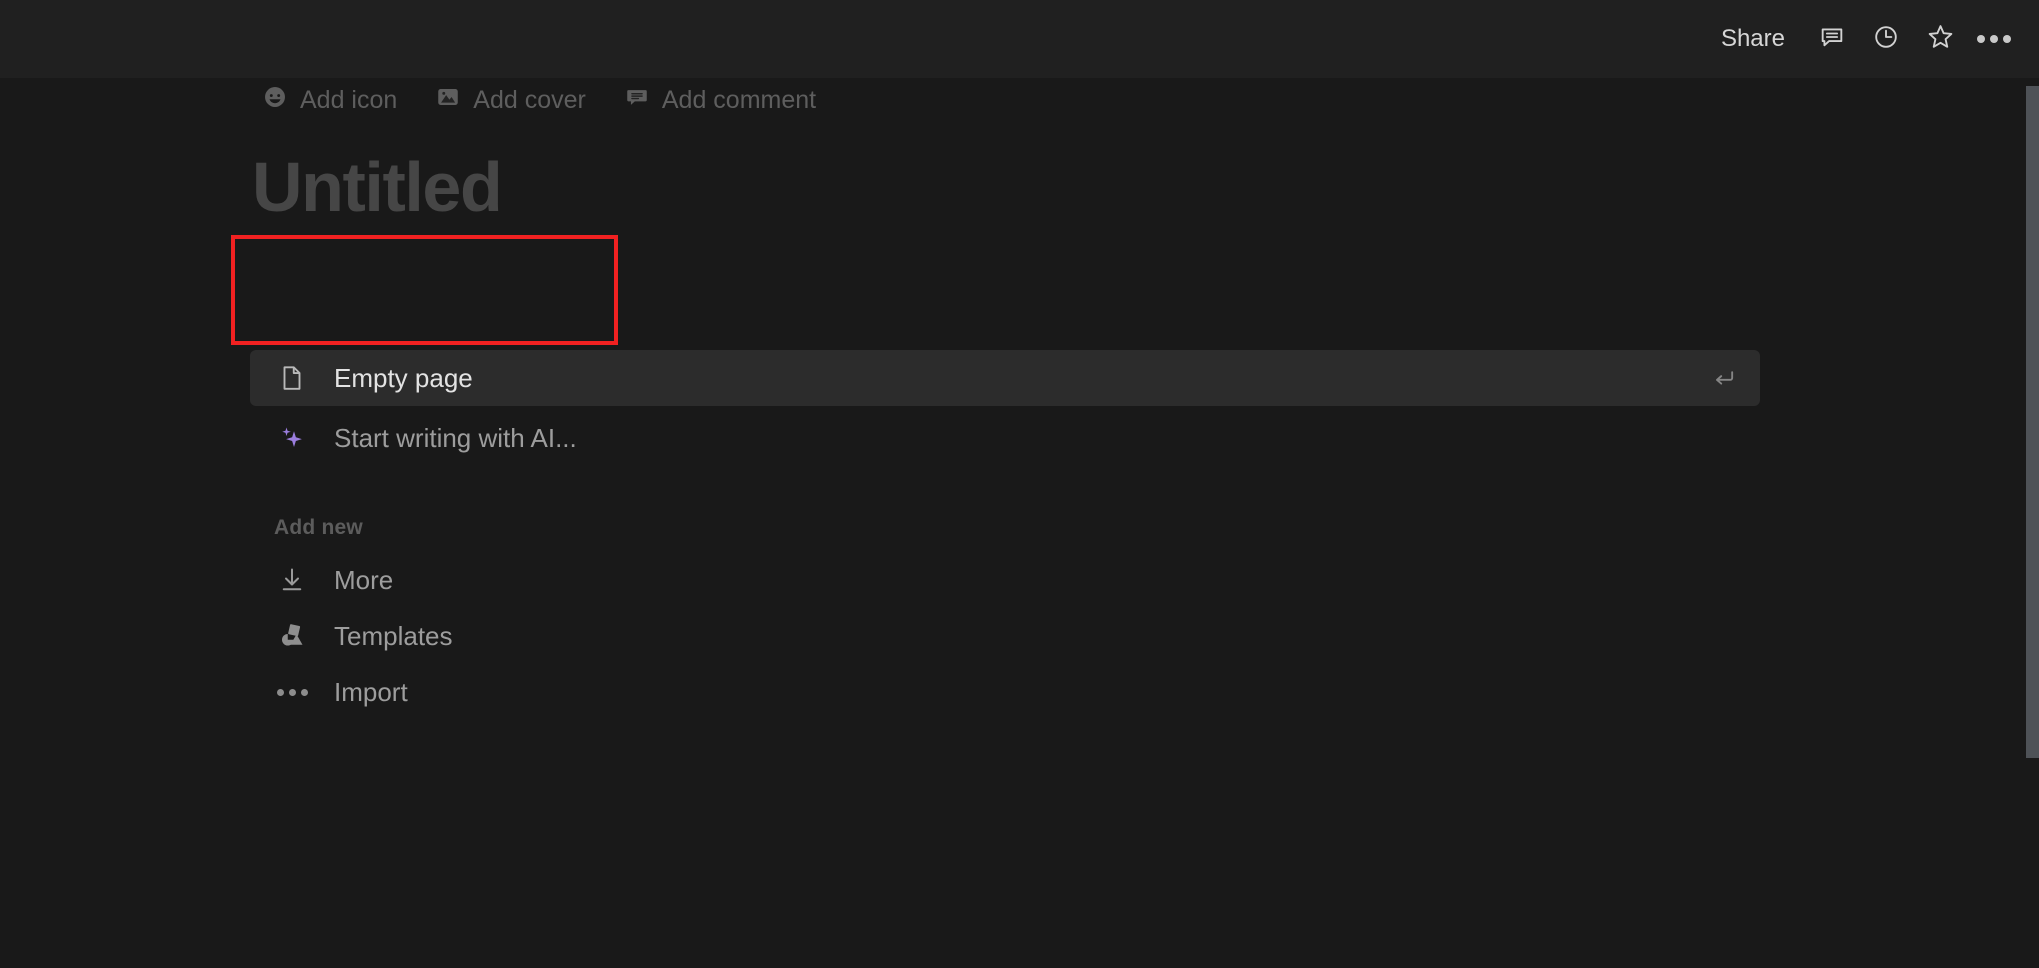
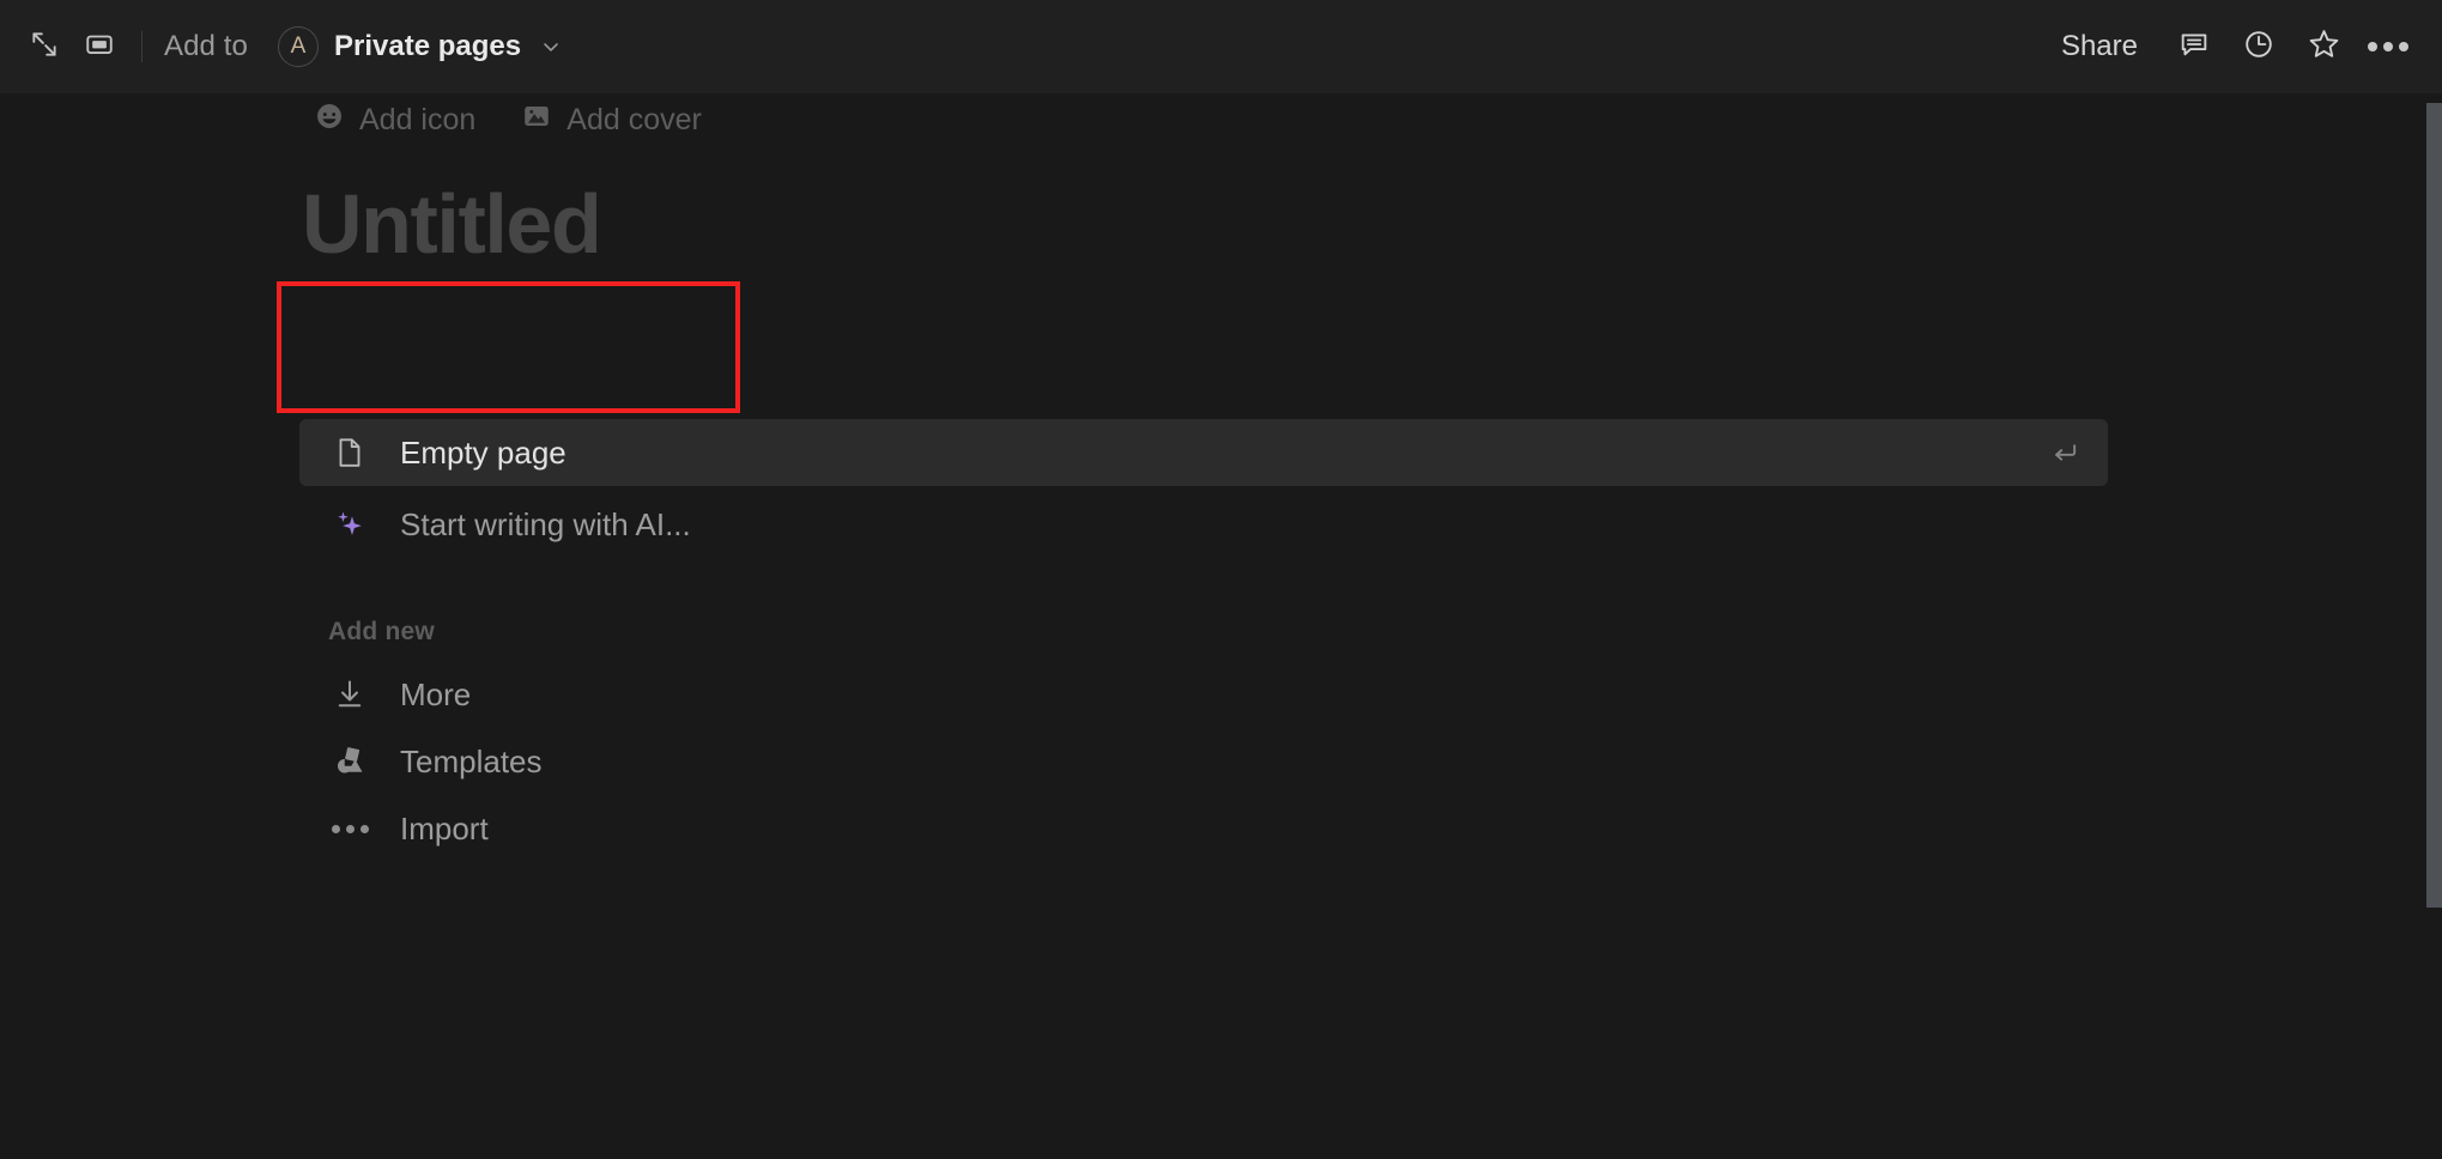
+ Add to
+ A
+ Private pages
  Share
  Add icon
  Add cover
- Add comment
  Untitled
  Empty page
  Start writing with AI...
  Add new
  More
  Templates
  Import
